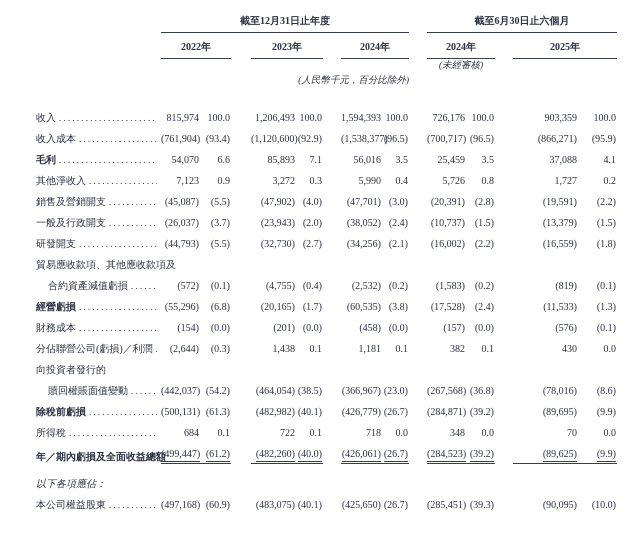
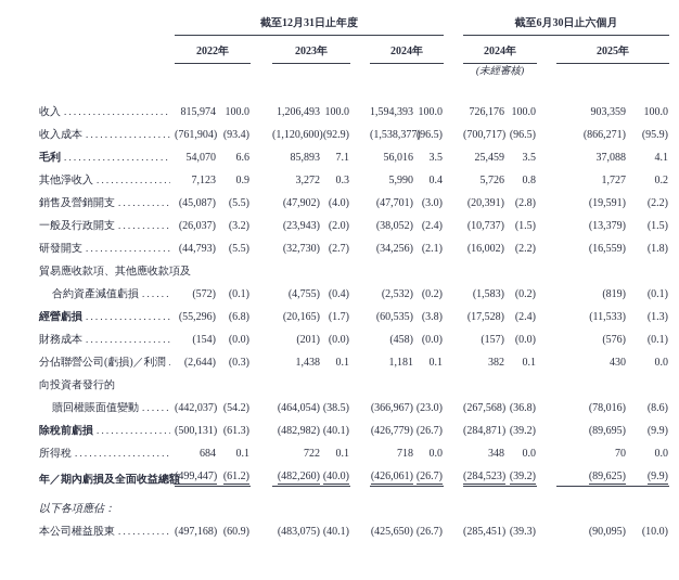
  	截至12月31日止年度		截至6月30日止六個月
  	2022年		2023年		2024年		2024年		2025年
  	(未經審核)
- 	(人民幣千元，百分比除外)
  收入	815,974	100.0		1,206,493	100.0		1,594,393	100.0		726,176	100.0		903,359	100.0
  收入成本	(761,904)	(93.4)		(1,120,600)	(92.9)		(1,538,377	(96.5)		(700,717)	(96.5)		(866,271)	(95.9)
  毛利	54,070	6.6		85,893	7.1		56,016	3.5		25,459	3.5		37,088	4.1
  其他淨收入	7,123	0.9		3,272	0.3		5,990	0.4		5,726	0.8		1,727	0.2
  銷售及營銷開支	(45,087)	(5.5)		(47,902)	(4.0)		(47,701)	(3.0)		(20,391)	(2.8)		(19,591)	(2.2)
- 一般及行政開支	(26,037)	(3.7)		(23,943)	(2.0)		(38,052)	(2.4)		(10,737)	(1.5)		(13,379)	(1.5)
+ 一般及行政開支	(26,037)	(3.2)		(23,943)	(2.0)		(38,052)	(2.4)		(10,737)	(1.5)		(13,379)	(1.5)
  研發開支	(44,793)	(5.5)		(32,730)	(2.7)		(34,256)	(2.1)		(16,002)	(2.2)		(16,559)	(1.8)
  貿易應收款項、其他應收款項及
  合約資產減值虧損	(572)	(0.1)		(4,755)	(0.4)		(2,532)	(0.2)		(1,583)	(0.2)		(819)	(0.1)
  經營虧損	(55,296)	(6.8)		(20,165)	(1.7)		(60,535)	(3.8)		(17,528)	(2.4)		(11,533)	(1.3)
  財務成本	(154)	(0.0)		(201)	(0.0)		(458)	(0.0)		(157)	(0.0)		(576)	(0.1)
  分佔聯營公司(虧損)／利潤	(2,644)	(0.3)		1,438	0.1		1,181	0.1		382	0.1		430	0.0
  向投資者發行的
  贖回權賬面值變動	(442,037)	(54.2)		(464,054)	(38.5)		(366,967)	(23.0)		(267,568)	(36.8)		(78,016)	(8.6)
  除稅前虧損	(500,131)	(61.3)		(482,982)	(40.1)		(426,779)	(26.7)		(284,871)	(39.2)		(89,695)	(9.9)
  所得稅	684	0.1		722	0.1		718	0.0		348	0.0		70	0.0
  年／期內虧損及全面收益總額	(499,447)	(61.2)		(482,260)	(40.0)		(426,061)	(26.7)		(284,523)	(39.2)		(89,625)	(9.9)
  以下各項應佔：
  本公司權益股東	(497,168)	(60.9)		(483,075)	(40.1)		(425,650)	(26.7)		(285,451)	(39.3)		(90,095)	(10.0)
